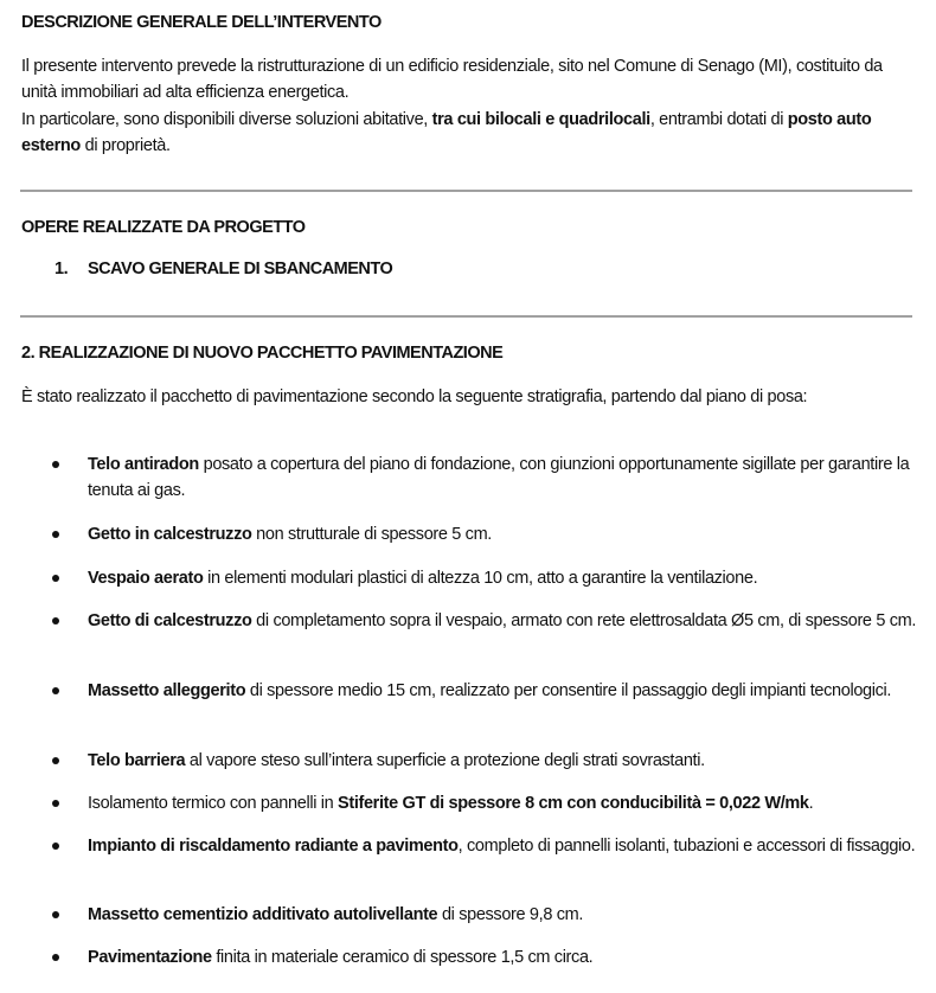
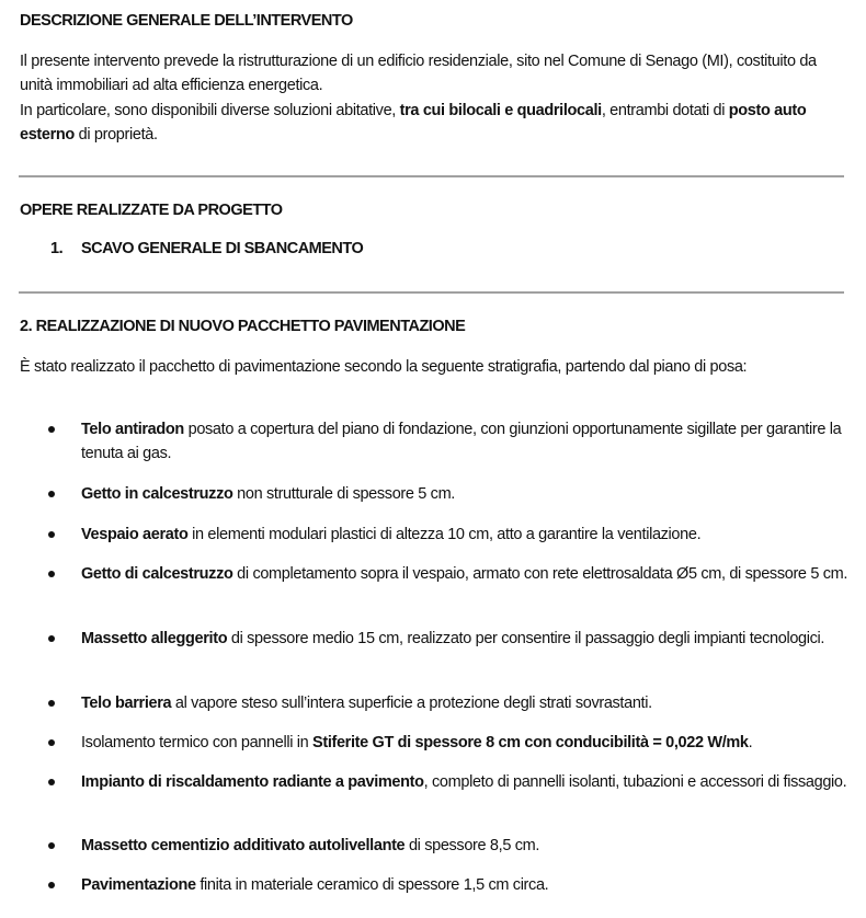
  DESCRIZIONE GENERALE DELL’INTERVENTO
  Il presente intervento prevede la ristrutturazione di un edificio residenziale, sito nel Comune di Senago (MI), costituito da unità immobiliari ad alta efficienza energetica.
  In particolare, sono disponibili diverse soluzioni abitative, tra cui bilocali e quadrilocali, entrambi dotati di posto auto esterno di proprietà.
  OPERE REALIZZATE DA PROGETTO
  1. SCAVO GENERALE DI SBANCAMENTO
  2. REALIZZAZIONE DI NUOVO PACCHETTO PAVIMENTAZIONE
  È stato realizzato il pacchetto di pavimentazione secondo la seguente stratigrafia, partendo dal piano di posa:
  Telo antiradon posato a copertura del piano di fondazione, con giunzioni opportunamente sigillate per garantire la tenuta ai gas.
  Getto in calcestruzzo non strutturale di spessore 5 cm.
  Vespaio aerato in elementi modulari plastici di altezza 10 cm, atto a garantire la ventilazione.
  Getto di calcestruzzo di completamento sopra il vespaio, armato con rete elettrosaldata Ø5 cm, di spessore 5 cm.
  Massetto alleggerito di spessore medio 15 cm, realizzato per consentire il passaggio degli impianti tecnologici.
  Telo barriera al vapore steso sull’intera superficie a protezione degli strati sovrastanti.
  Isolamento termico con pannelli in Stiferite GT di spessore 8 cm con conducibilità = 0,022 W/mk.
  Impianto di riscaldamento radiante a pavimento, completo di pannelli isolanti, tubazioni e accessori di fissaggio.
- Massetto cementizio additivato autolivellante di spessore 9,8 cm.
+ Massetto cementizio additivato autolivellante di spessore 8,5 cm.
  Pavimentazione finita in materiale ceramico di spessore 1,5 cm circa.
